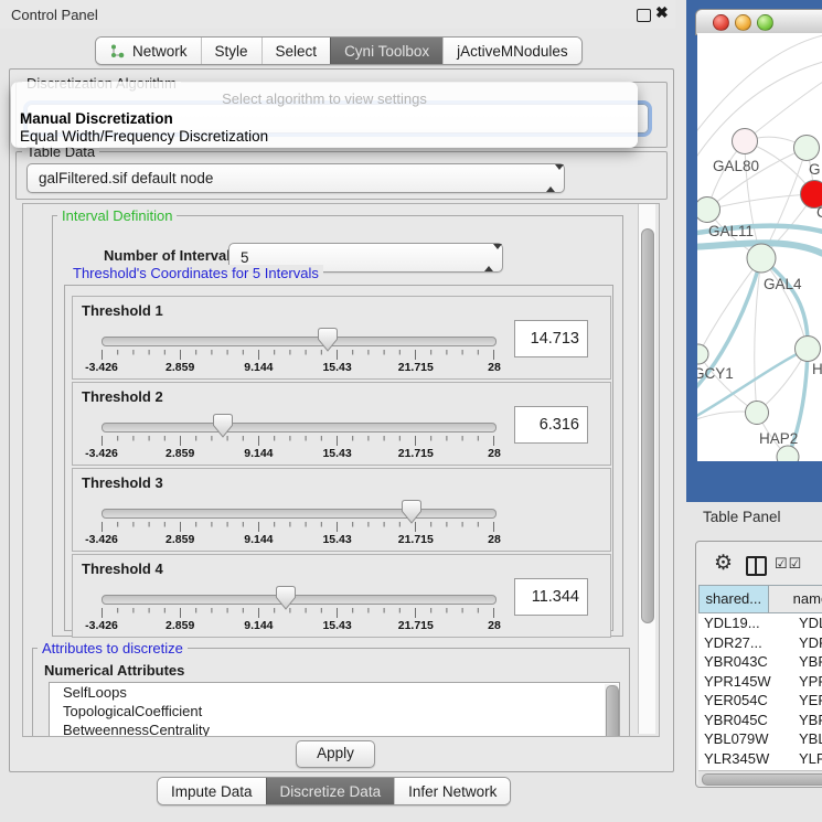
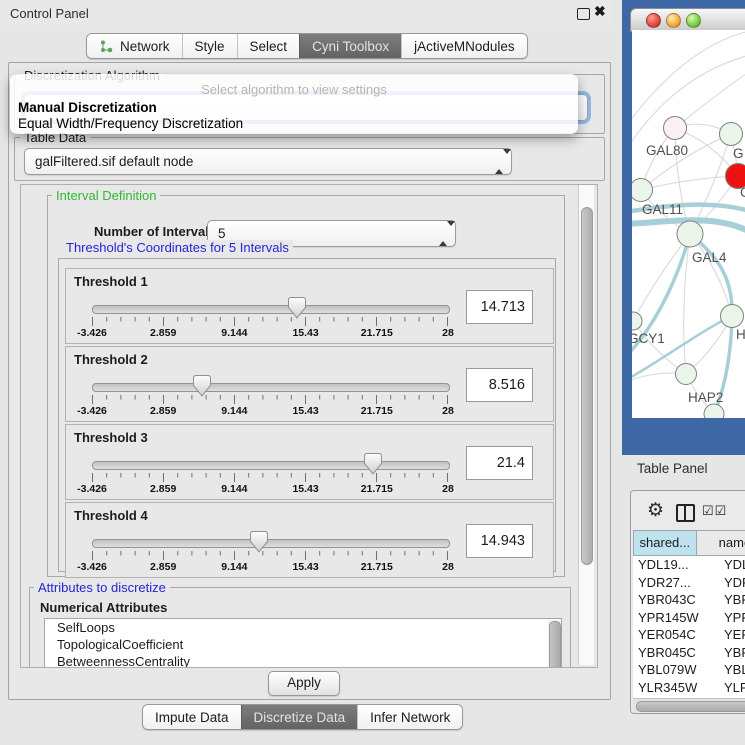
  Control Panel
  ✖
  Network
  Style
  Select
  Cyni Toolbox
  jActiveMNodules
  Discretization Algorithm
  Select algorithm to view settings
  Manual Discretization
  Equal Width/Frequency Discretization
  Table Data
  galFiltered.sif default node
  Number of Interva
  5
  Threshold 1
  -3.426
  2.859
  9.144
  15.43
  21.715
  28
  14.713
  Threshold 2
  -3.426
  2.859
  9.144
  15.43
  21.715
  28
- 6.316
+ 8.516
  Threshold 3
  -3.426
  2.859
  9.144
  15.43
  21.715
  28
+ 21.4
  Threshold 4
  -3.426
  2.859
  9.144
  15.43
  21.715
  28
- 11.344
+ 14.943
  Numerical Attributes
  SelfLoops
  TopologicalCoefficient
  BetweennessCentrality
  Interval Definition
  Threshold's Coordinates for 5 Intervals
  Attributes to discretize
  Apply
  Impute Data
  Discretize Data
  Infer Network
  GAL80
  G
  GAL11
  GAL4
  H
  GCY1
  HAP2
  Table Panel
  ⚙
  ☑☑
  shared...
  nam
  YDL19...
  YDR27...
  YBR043C
  YPR145W
  YER054C
  YBR045C
  YBL079W
  YLR345W
